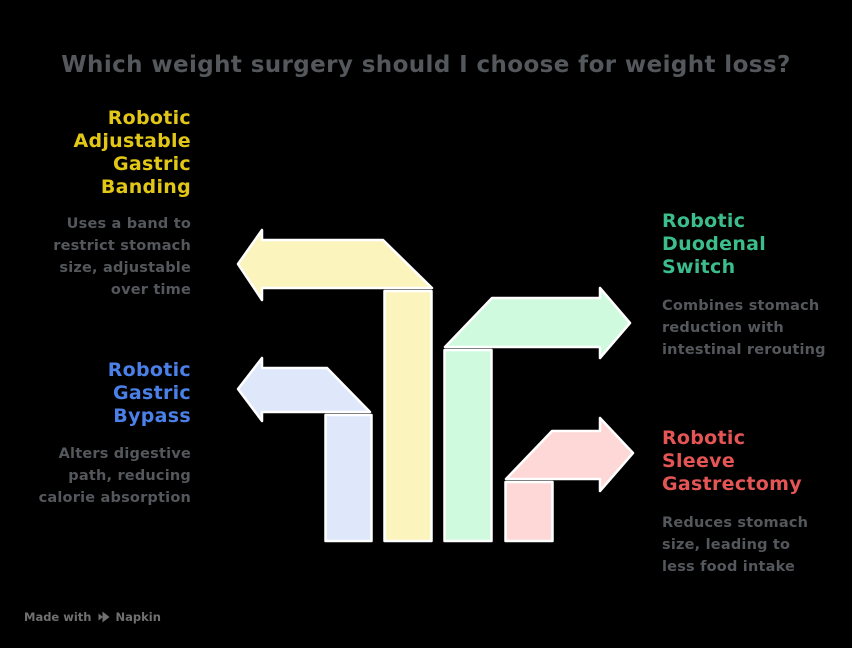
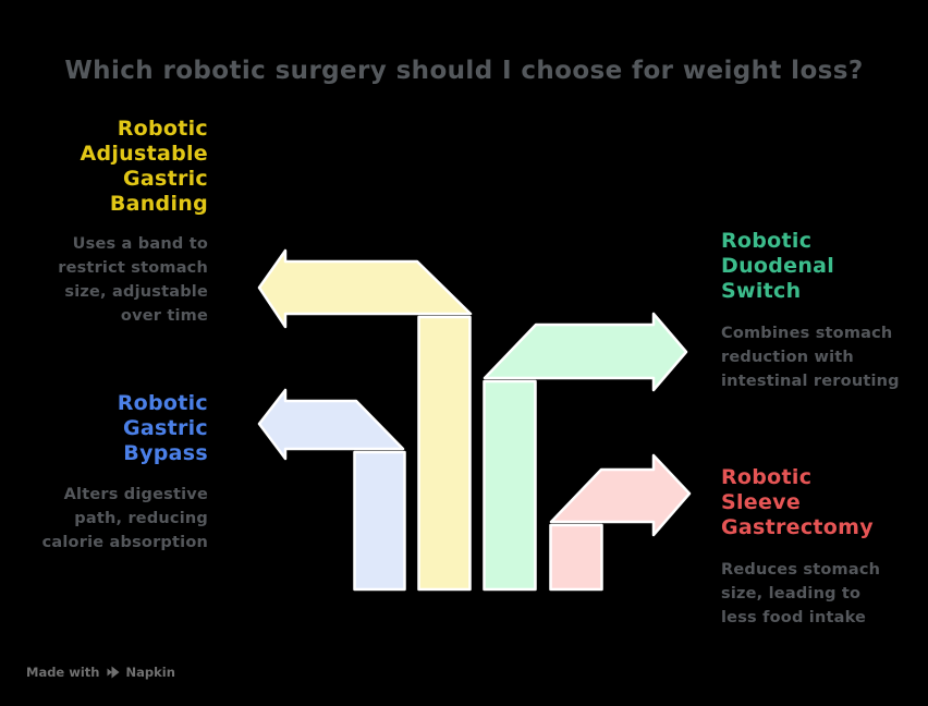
- Which weight surgery should I choose for weight loss?
+ Which robotic surgery should I choose for weight loss?
  Robotic
  Adjustable
  Gastric
  Banding
  Uses a band to
  restrict stomach
  size, adjustable
  over time
  Robotic
  Duodenal
  Switch
  Combines stomach
  reduction with
  intestinal rerouting
  Robotic
  Gastric
  Bypass
  Alters digestive
  path, reducing
  calorie absorption
  Robotic
  Sleeve
  Gastrectomy
  Reduces stomach
  size, leading to
  less food intake
  Made with
  Napkin
